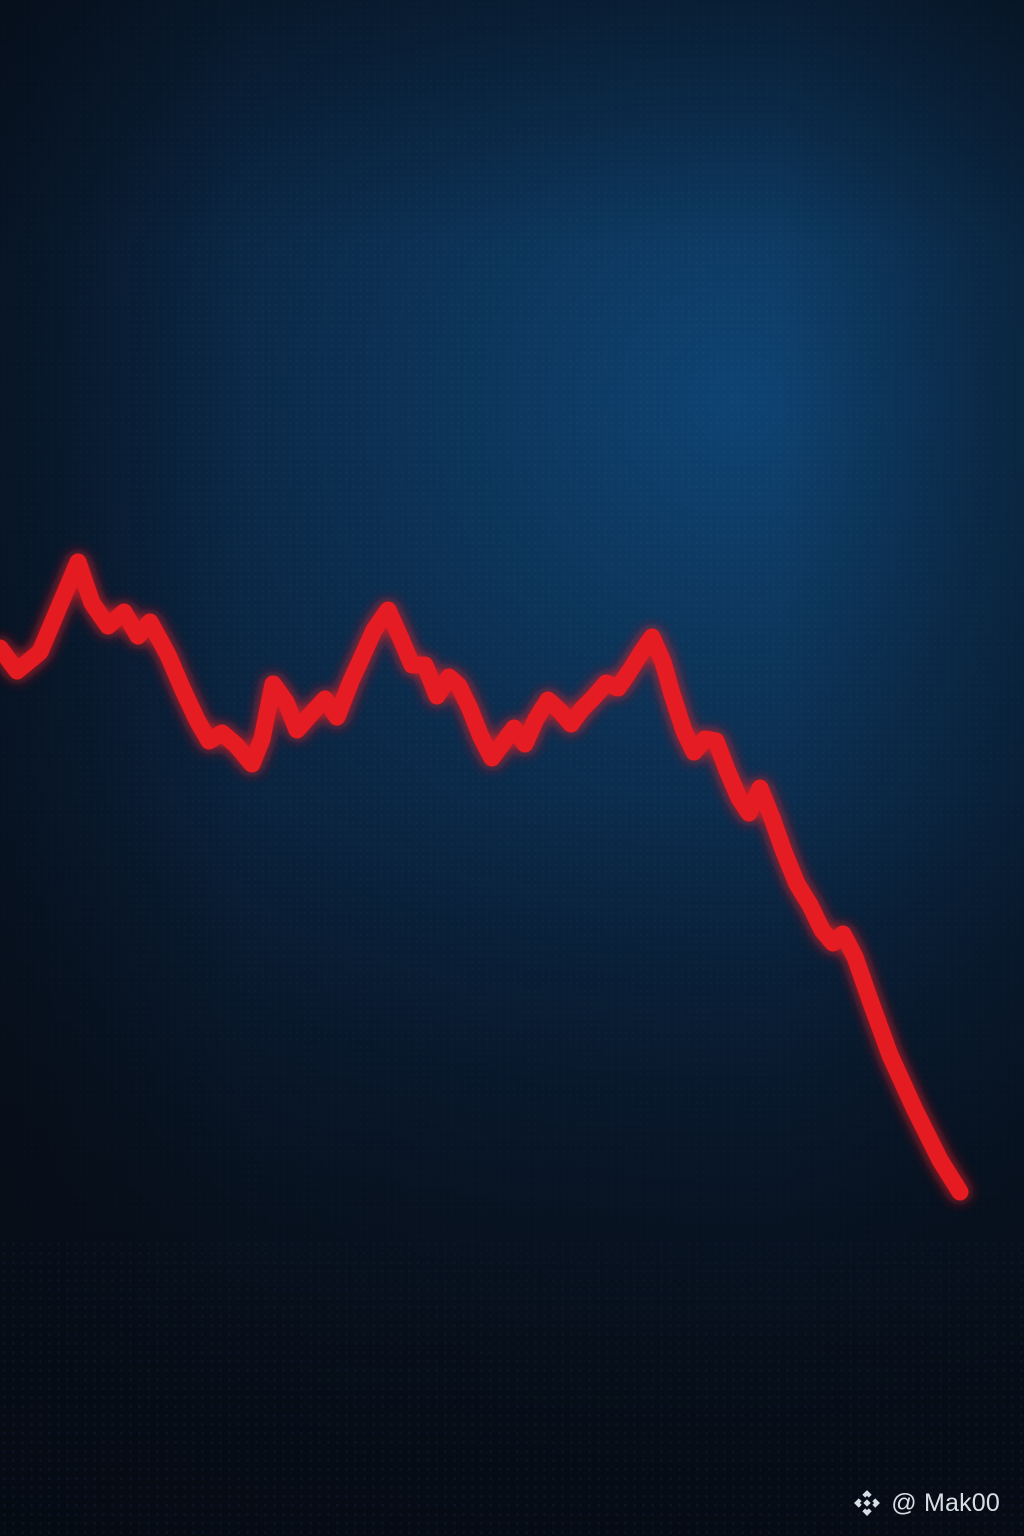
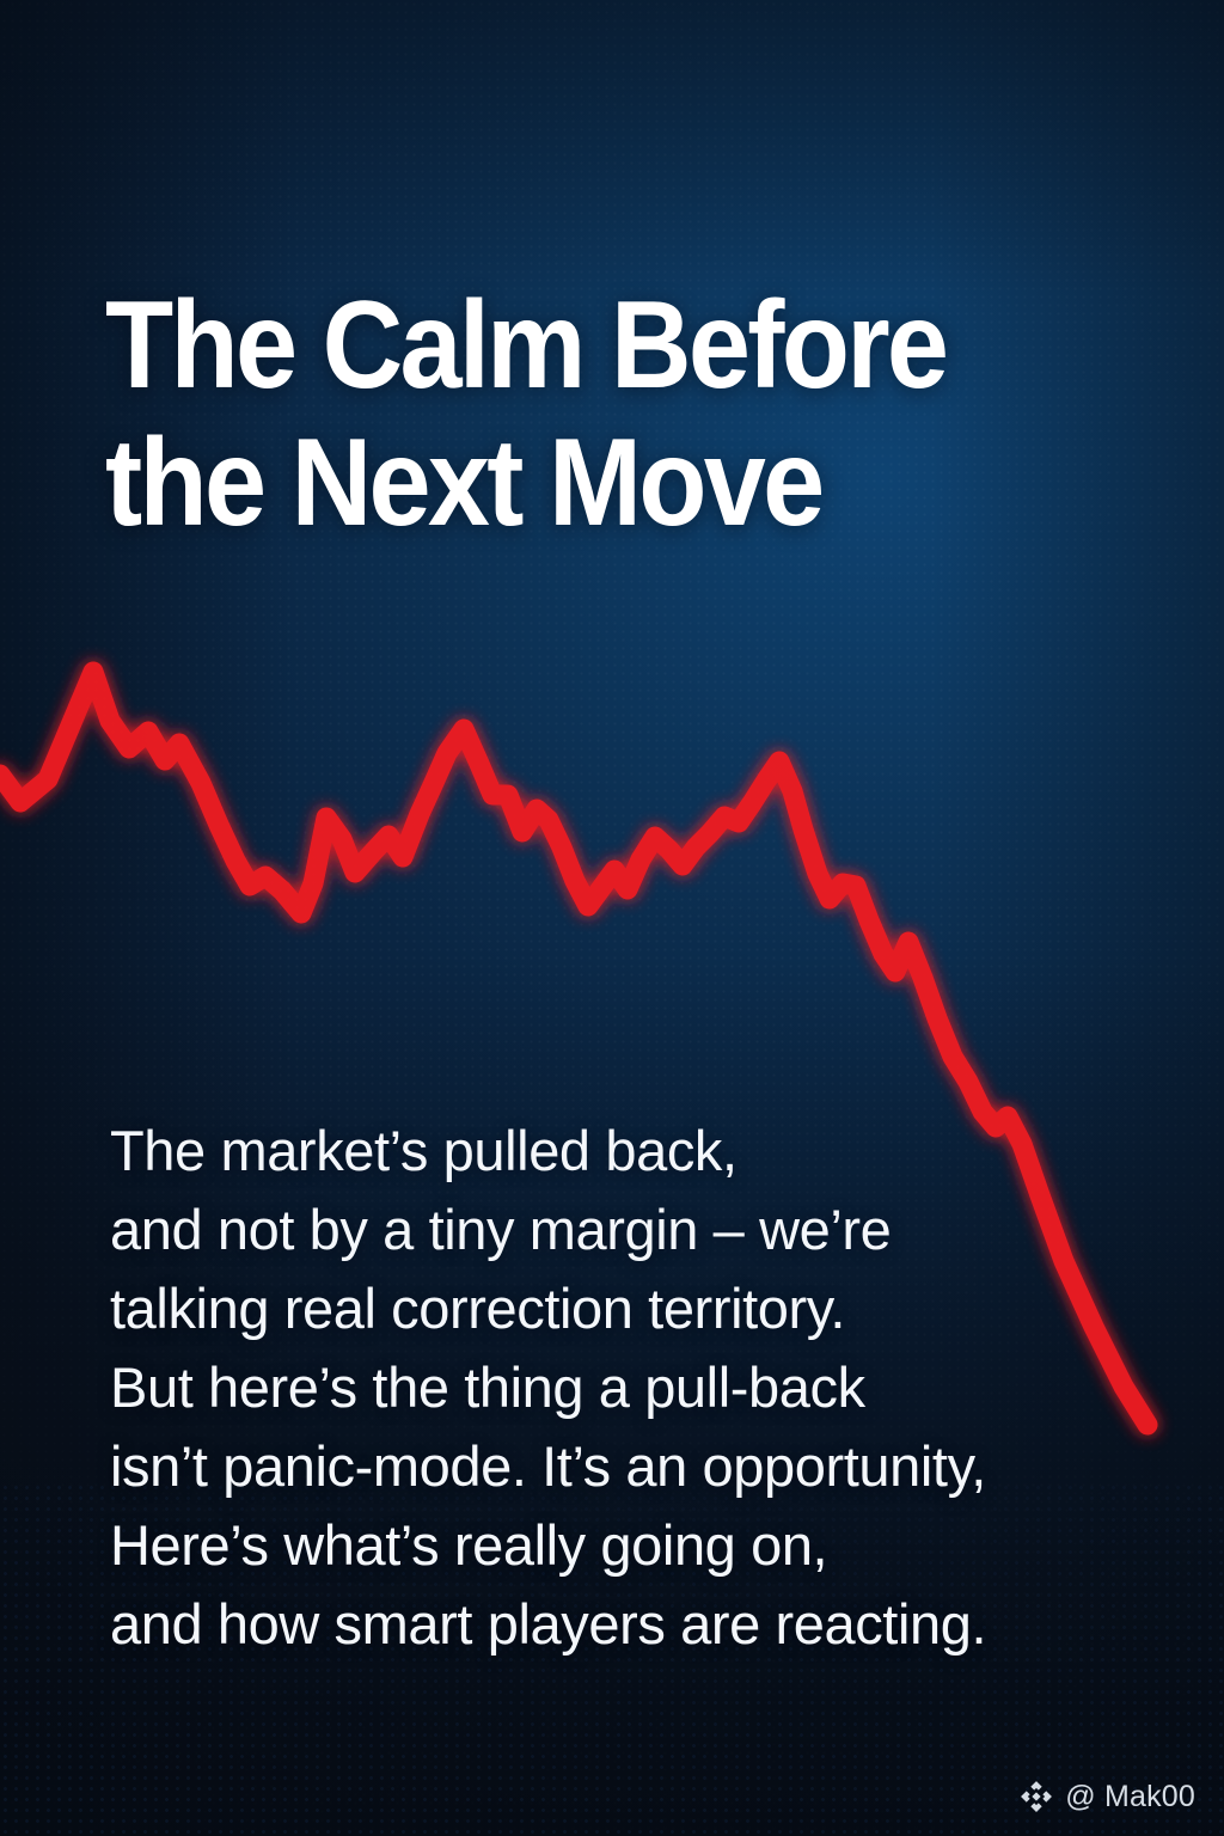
+ The Calm Before
+ the Next Move
+ The market’s pulled back,
+ and not by a tiny margin – we’re
+ talking real correction territory.
+ But here’s the thing a pull-back
+ isn’t panic-mode. It’s an opportunity,
+ Here’s what’s really going on,
+ and how smart players are reacting.
  @ Mak00
